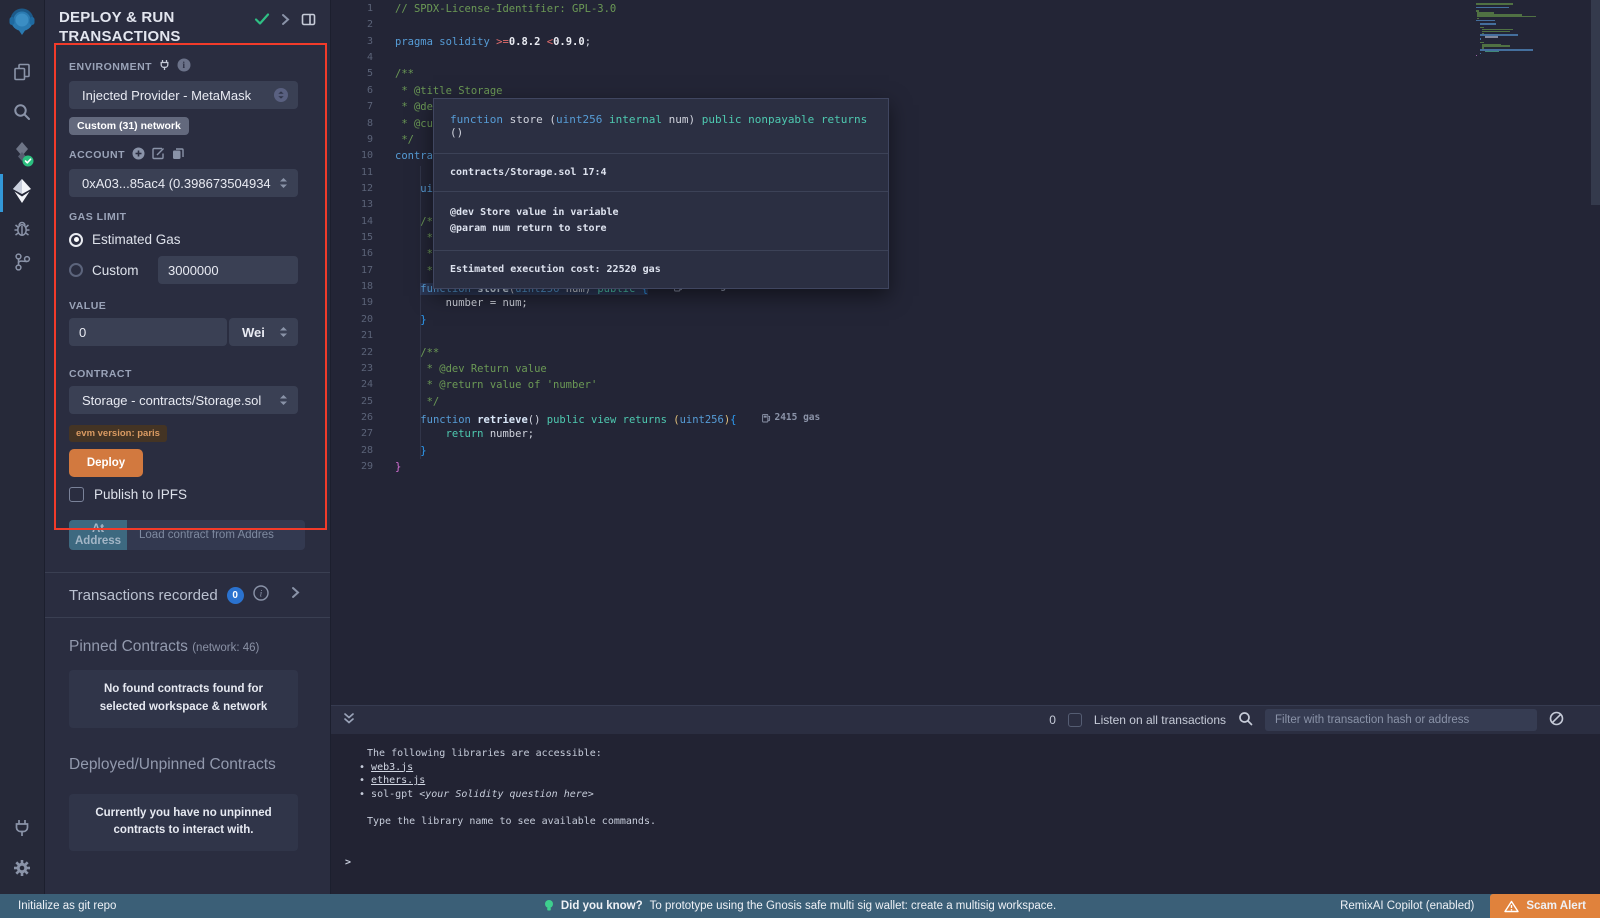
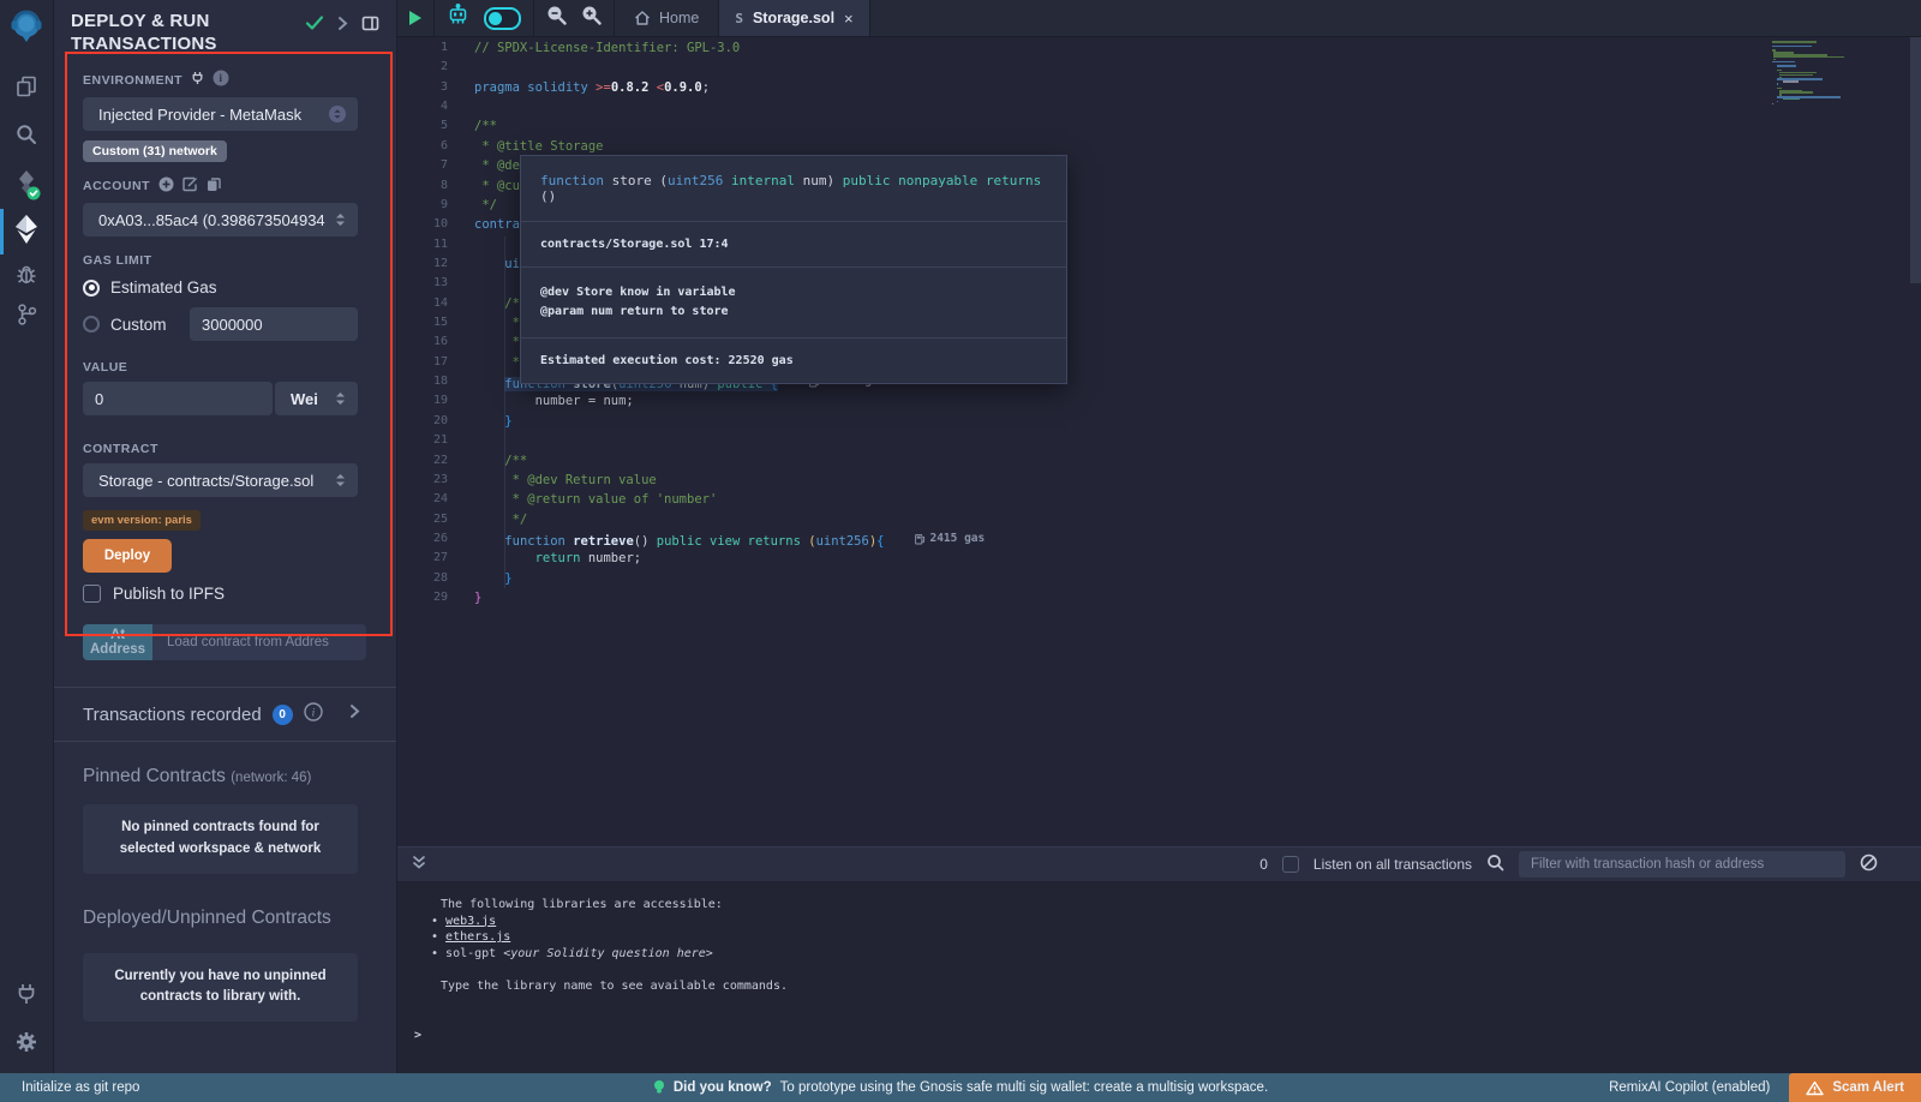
  DEPLOY & RUN TRANSACTIONS
  ENVIRONMENT
  i
  Injected Provider - MetaMask
  Custom (31) network
  ACCOUNT
  0xA03...85ac4 (0.398673504934
  GAS LIMIT
  Estimated Gas
  Custom
  3000000
  VALUE
  0
  Wei
  CONTRACT
  Storage - contracts/Storage.sol
  evm version: paris
  Deploy
  Publish to IPFS
  At Address
  Load contract from Addres
  Transactions recorded
  0
  i
  Pinned Contracts (network: 46)
- No found contracts found for selected workspace & network
+ No pinned contracts found for selected workspace & network
  Deployed/Unpinned Contracts
- Currently you have no unpinned contracts to interact with.
+ Currently you have no unpinned contracts to library with.
+ Home
+ S
+ Storage.sol
+ ×
  1
  2
  3
  4
  5
  6
  7
  8
  9
  10
  11
  12
  13
  14
  15
  16
  17
  18
  19
  20
  21
  22
  23
  24
  25
  26
  27
  28
  29
  // SPDX-License-Identifier: GPL-3.0
  pragma solidity >=0.8.2 <0.9.0;
  /**
  * @title Storage
  */
  function store(uint256 num) public {
  number = num;
  }
  /**
  * @dev Return value
  * @return value of 'number'
  */
  function retrieve() public view returns (uint256){
  2415 gas
  return number;
  }
  }
  function store (uint256 internal num) public nonpayable returns ()
  contracts/Storage.sol 17:4
- @dev Store value in variable
+ @dev Store know in variable
  @param num return to store
  Estimated execution cost: 22520 gas
  0
  Listen on all transactions
  Filter with transaction hash or address
  The following libraries are accessible:
  • web3.js
  • ethers.js
  • sol-gpt <your Solidity question here>
  Type the library name to see available commands.
  >
  Initialize as git repo
  Did you know?
  To prototype using the Gnosis safe multi sig wallet: create a multisig workspace.
  RemixAI Copilot (enabled)
  Scam Alert
